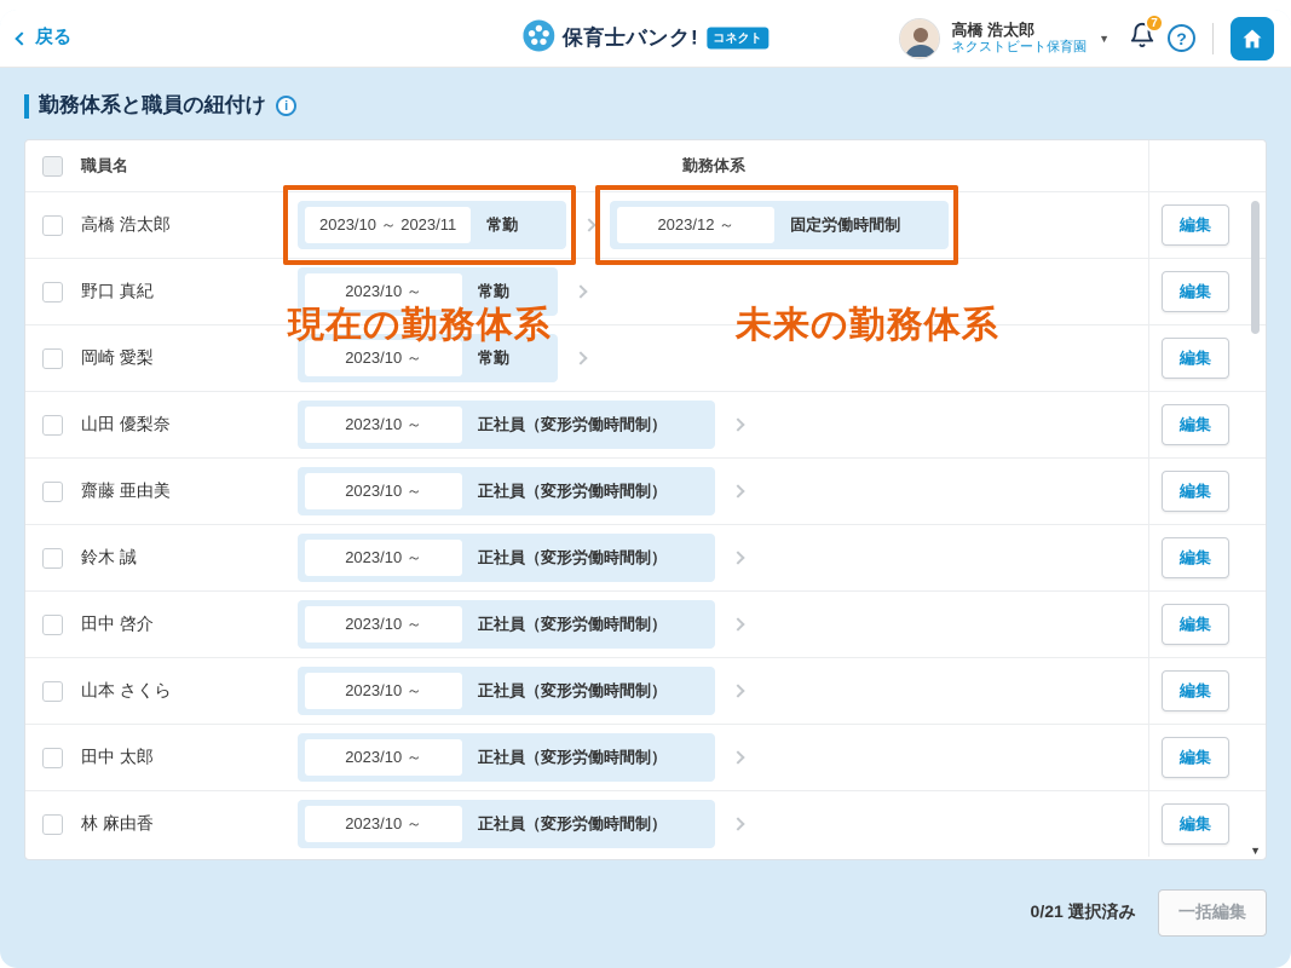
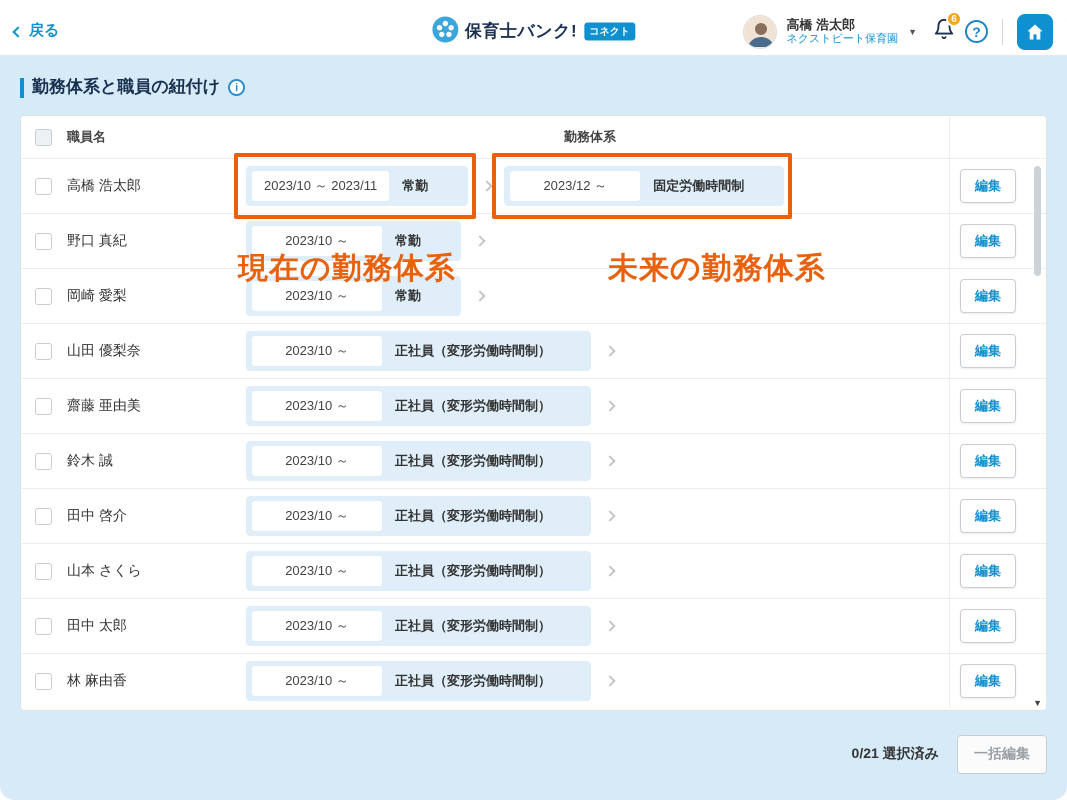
  戻る
  保育士バンク!
  コネクト
  高橋 浩太郎
  ネクストビート保育園
  ▼
- 7
+ 6
  ?
  勤務体系と職員の紐付け
  i
  職員名
  勤務体系
  高橋 浩太郎
  2023/10 ～ 2023/11
  常勤
  2023/12 ～
  固定労働時間制
  編集
  野口 真紀
  2023/10 ～
  常勤
  編集
  岡崎 愛梨
  2023/10 ～
  常勤
  編集
  山田 優梨奈
  2023/10 ～
  正社員（変形労働時間制）
  編集
  齋藤 亜由美
  2023/10 ～
  正社員（変形労働時間制）
  編集
  鈴木 誠
  2023/10 ～
  正社員（変形労働時間制）
  編集
  田中 啓介
  2023/10 ～
  正社員（変形労働時間制）
  編集
  山本 さくら
  2023/10 ～
  正社員（変形労働時間制）
  編集
  田中 太郎
  2023/10 ～
  正社員（変形労働時間制）
  編集
  林 麻由香
  2023/10 ～
  正社員（変形労働時間制）
  編集
  ▼
  0/21 選択済み
  一括編集
  現在の勤務体系
  未来の勤務体系
